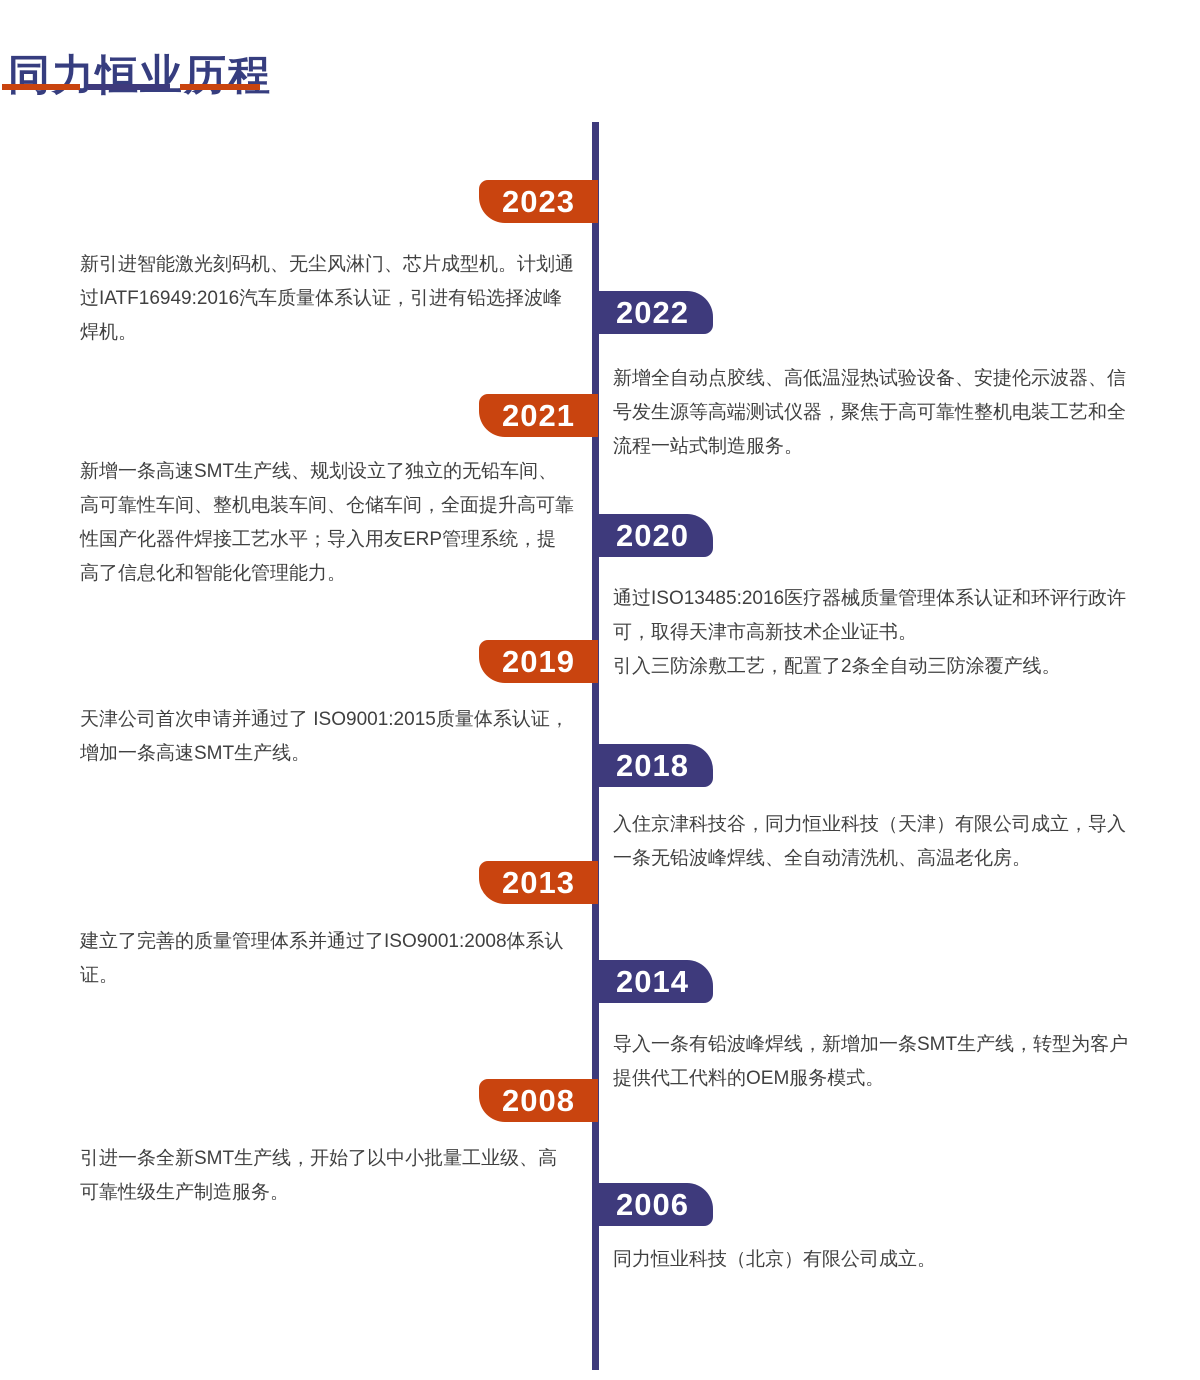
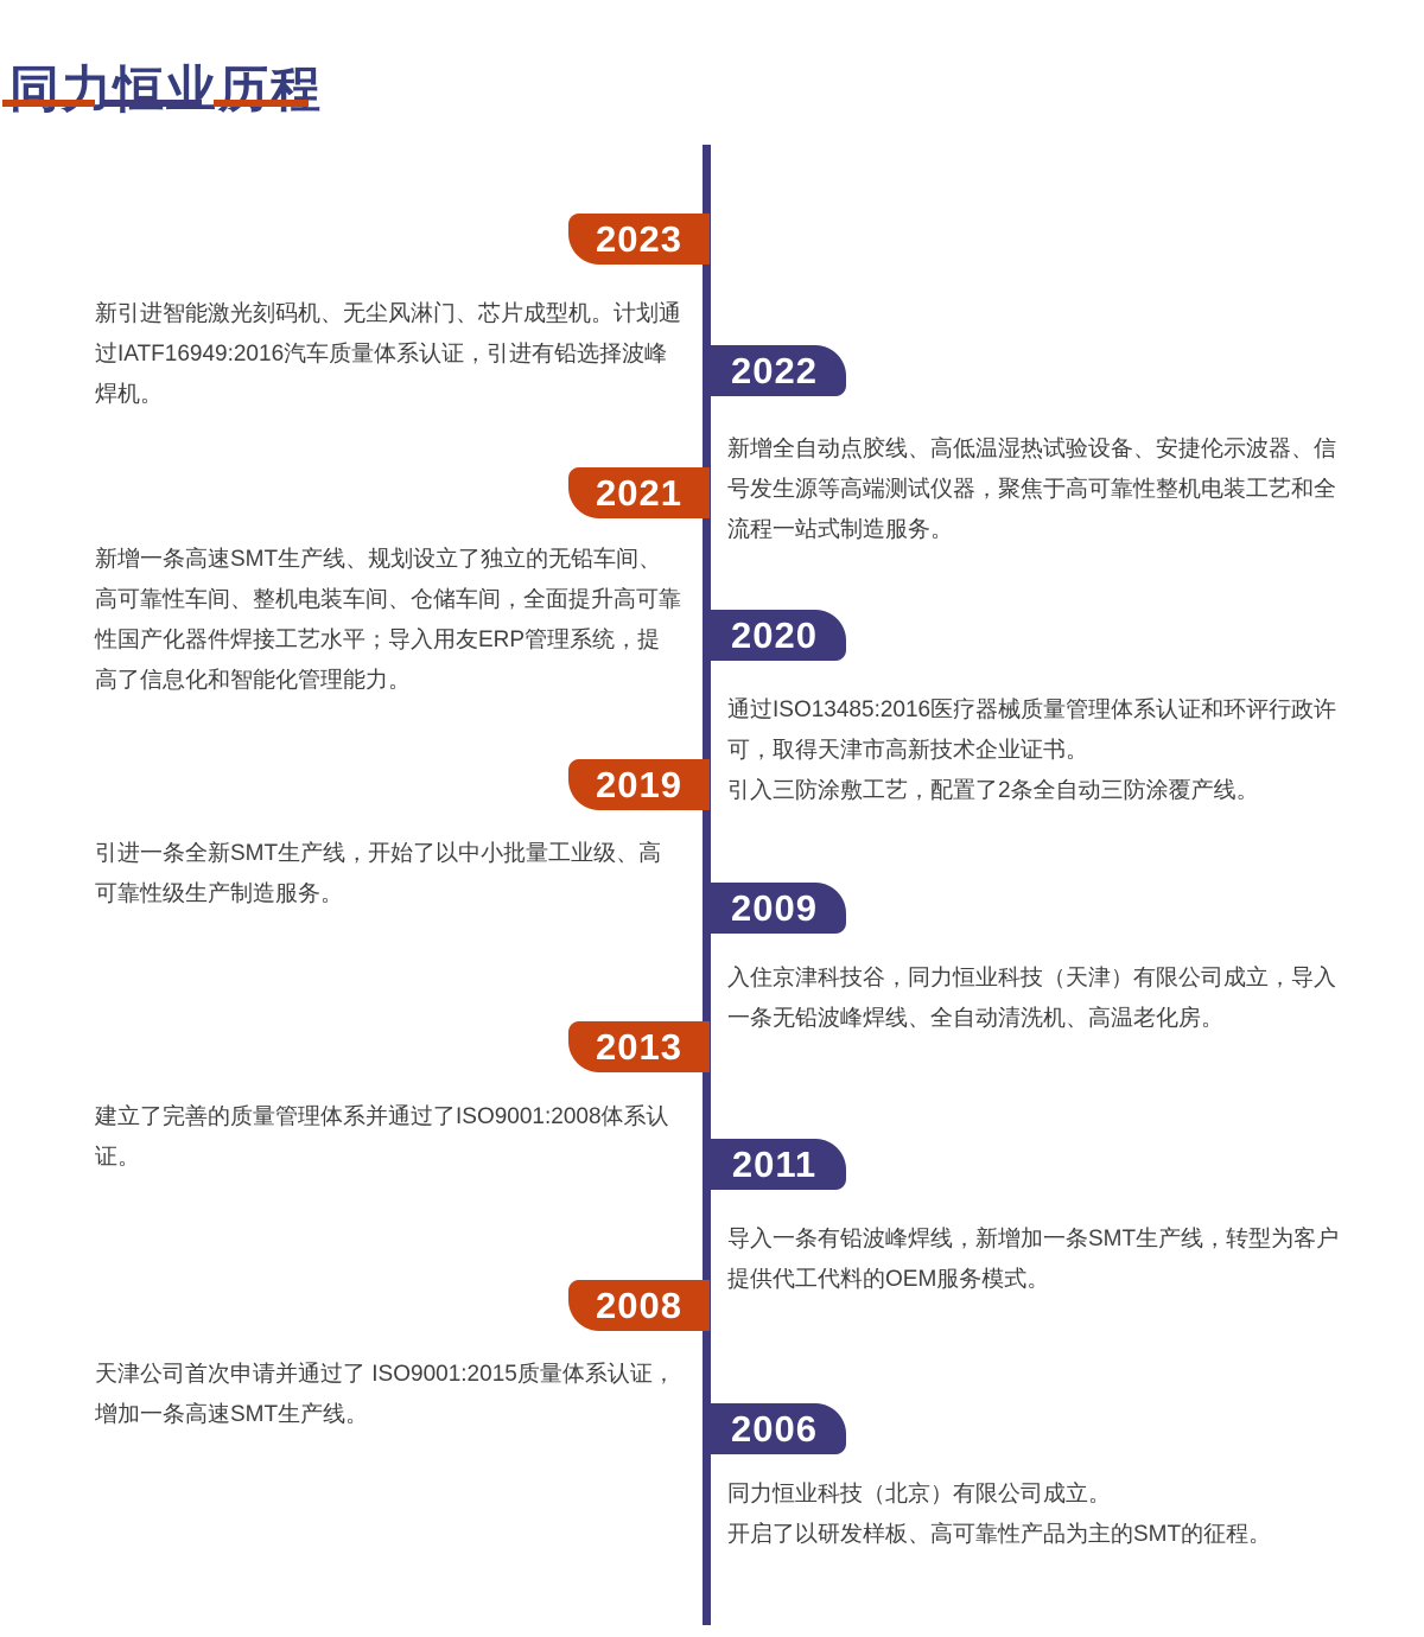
  同力恒业历程
  2023
  新引进智能激光刻码机、无尘风淋门、芯片成型机。计划通过IATF16949:2016汽车质量体系认证，引进有铅选择波峰焊机。
  2022
  新增全自动点胶线、高低温湿热试验设备、安捷伦示波器、信号发生源等高端测试仪器，聚焦于高可靠性整机电装工艺和全流程一站式制造服务。
  2021
  新增一条高速SMT生产线、规划设立了独立的无铅车间、高可靠性车间、整机电装车间、仓储车间，全面提升高可靠性国产化器件焊接工艺水平；导入用友ERP管理系统，提高了信息化和智能化管理能力。
  2020
  通过ISO13485:2016医疗器械质量管理体系认证和环评行政许可，取得天津市高新技术企业证书。
  引入三防涂敷工艺，配置了2条全自动三防涂覆产线。
  2019
- 天津公司首次申请并通过了 ISO9001:2015质量体系认证，增加一条高速SMT生产线。
+ 引进一条全新SMT生产线，开始了以中小批量工业级、高可靠性级生产制造服务。
- 2018
+ 2009
  入住京津科技谷，同力恒业科技（天津）有限公司成立，导入一条无铅波峰焊线、全自动清洗机、高温老化房。
  2013
  建立了完善的质量管理体系并通过了ISO9001:2008体系认证。
- 2014
+ 2011
  导入一条有铅波峰焊线，新增加一条SMT生产线，转型为客户提供代工代料的OEM服务模式。
  2008
- 引进一条全新SMT生产线，开始了以中小批量工业级、高可靠性级生产制造服务。
+ 天津公司首次申请并通过了 ISO9001:2015质量体系认证，增加一条高速SMT生产线。
  2006
  同力恒业科技（北京）有限公司成立。
+ 开启了以研发样板、高可靠性产品为主的SMT的征程。
